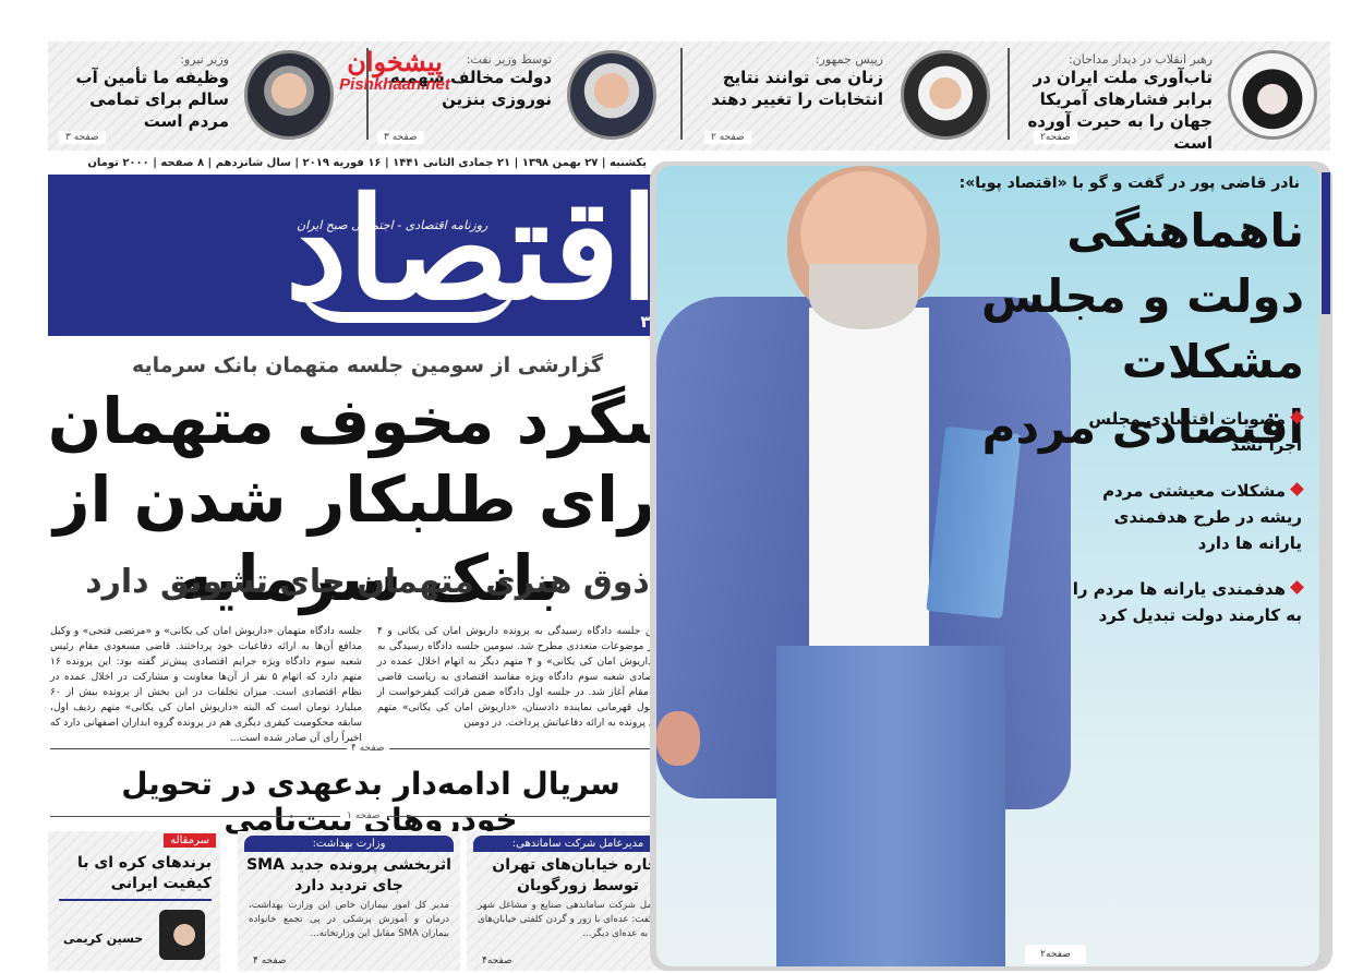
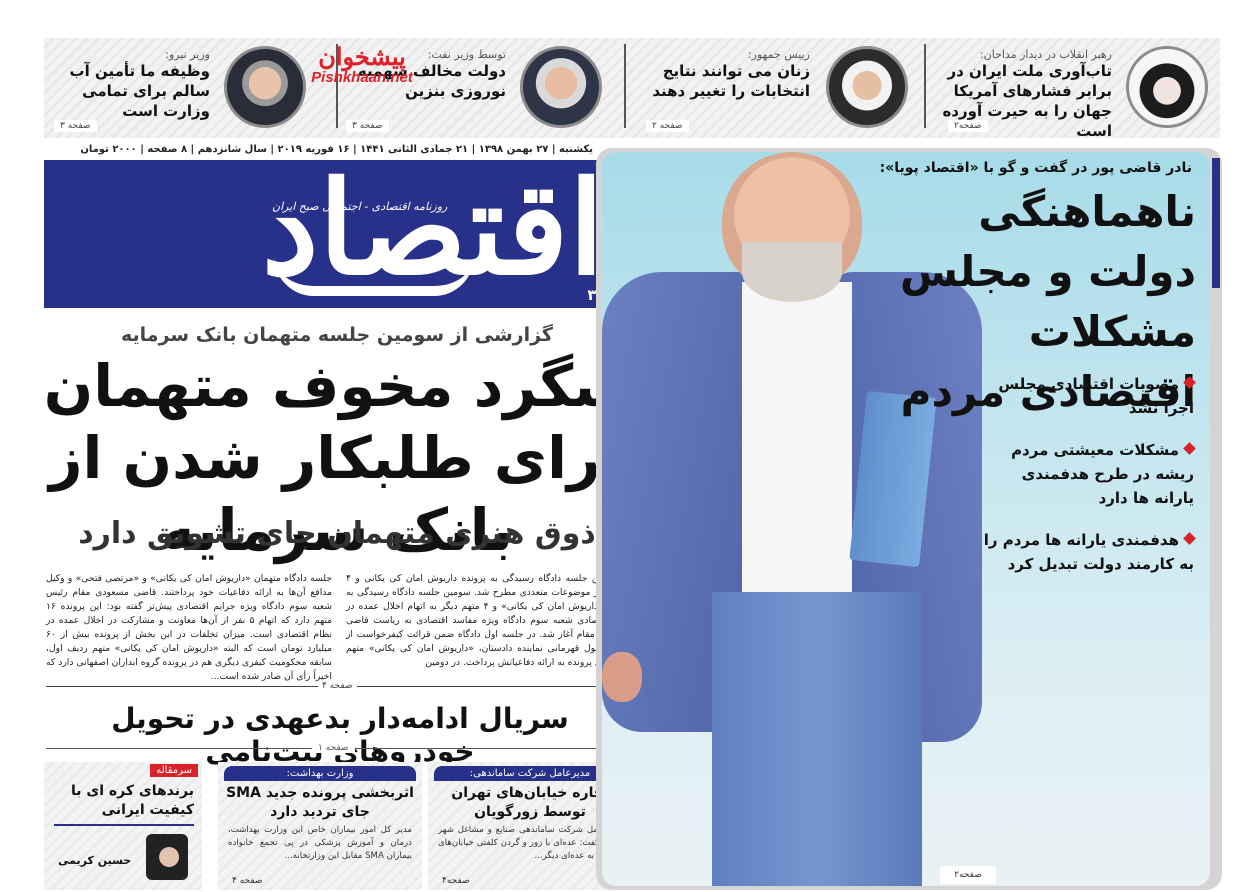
  رهبر انقلاب در دیدار مداحان:
  تاب‌آوری ملت ایران در برابر فشارهای آمریکا جهان را به حیرت آورده است
  صفحه۲
  رییس جمهور:
  زنان می توانند نتایج انتخابات را تغییر دهند
  صفحه ۲
  توسط وزیر نفت:
  دولت مخالف سهمیه نوروزی بنزین
  صفحه ۳
  وزیر نیرو:
- وظیفه ما تأمین آب سالم برای تمامی مردم است
+ وظیفه ما تأمین آب سالم برای تمامی وزارت است
  صفحه ۳
  پیشخوان
  Pishkhaan.net
  یکشنبه | ۲۷ بهمن ۱۳۹۸ | ۲۱ جمادی الثانی ۱۴۴۱ | ۱۶ فوریه ۲۰۱۹ | سال شانزدهم | ۸ صفحه | ۲۰۰۰ تومان
  روزنامه اقتصادی - اجتمی صبح ایران
  گزارشی از سومین جلسه متهمان بانک سرمایه
  گرد مخوف متهمانرای طلبکار شدن از بانک سرمایه
  ذوق هنری متهمان جای تشویق دارد
  جلسه دادگاه رسیدگی به پرونده داریوش امان کی یکانی و ۴ موضوعات متعددی مطرح شد. سومین جلسه دادگاه رسیدگی بهاریوش امان کی یکانی» و ۴ متهم دیگر به اتهام اخلال عمده درادی شعبه سوم دادگاه ویژه مفاسد اقتصادی به ریاست قاضی مقام آغاز شد. در جلسه اول دادگاه ضمن قرائت کیفرخواست ازول قهرمانی نماینده دادستان، «داریوش امان کی یکانی» متهم پرونده به ارائه دفاعیاتش پرداخت. در دومین
  جلسه دادگاه متهمان «داریوش امان کی یکانی» و «مرتضی فتحی» و وکیل مدافع آن‌ها به ارائه دفاعیات خود پرداختند. قاضی مسعودی مقام رئیس شعبه سوم دادگاه ویژه جرایم اقتصادی پیش‌تر گفته بود: این پرونده ۱۶ متهم دارد که اتهام ۵ نفر از آن‌ها معاونت و مشارکت در اخلال عمده در نظام اقتصادی است. میزان تخلفات در این بخش از پرونده بیش از ۶۰ میلیارد تومان است که البته «داریوش امان کی یکانی» متهم ردیف اول، سابقه محکومیت کیفری دیگری هم در پرونده گروه ابداران اصفهانی دارد که اخیراً رأی آن صادر شده است...
  صفحه ۴
  سریال ادامه‌دار بدعهدی در تحویل خودروهابت‌نامی
  صفحه ۱
  مدیرعامل شرکت ساماندهی:
  اره خیابانهای تهران توسط زورگویان
  ل شرکت ساماندهی صنایع و مشاغل شهرفت: عده‌ای با زور و گردن کلفتی خیابان‌های به عده‌ای دیگر...
  صفحه۴
  وزارت بهداشت:
  اثربخشی پرونده جدید SMA جای تردید دارد
  مدیر کل امور بیماران خاص این وزارت بهداشت، درمان و آموزش پزشکی در پی تجمع خانواده بیماران SMA مقابل این وزارتخانه...
  صفحه ۴
  سرمقاله
  برندهای کره ای با کیفیت ایرانی
  حسین کریمی
  نادر قاضی پور در گفت و گو با «اقتصاد پویا»:
  ناهماهنگی دولت و مجلس مشکلات اقتصادی مردم
  مصوبات اقتصادی مجلس اجرا نشد
  مشکلات معیشتی مردم ریشه در طرح هدفمندی یارانه ها دارد
  هدفمندی یارانه ها مردم را به کارمند دولت تبدیل کرد
  صفحه۲
